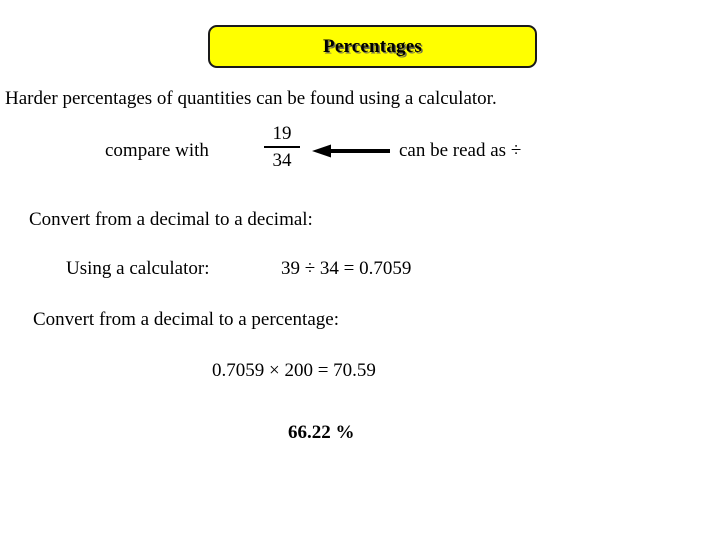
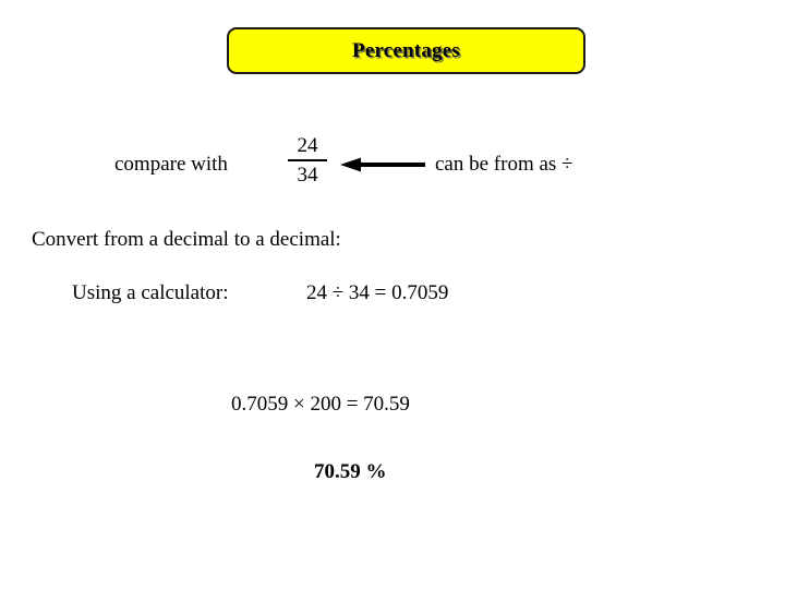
  Percentages
- Harder percentages of quantities can be found using a calculator.
  compare with
- 19
+ 24
  34
- can be read as ÷
+ can be from as ÷
  Convert from a decimal to a decimal:
  Using a calculator:
- 39 ÷ 34 = 0.7059
+ 24 ÷ 34 = 0.7059
- Convert from a decimal to a percentage:
  0.7059 × 200 = 70.59
- 66.22 %
+ 70.59 %
